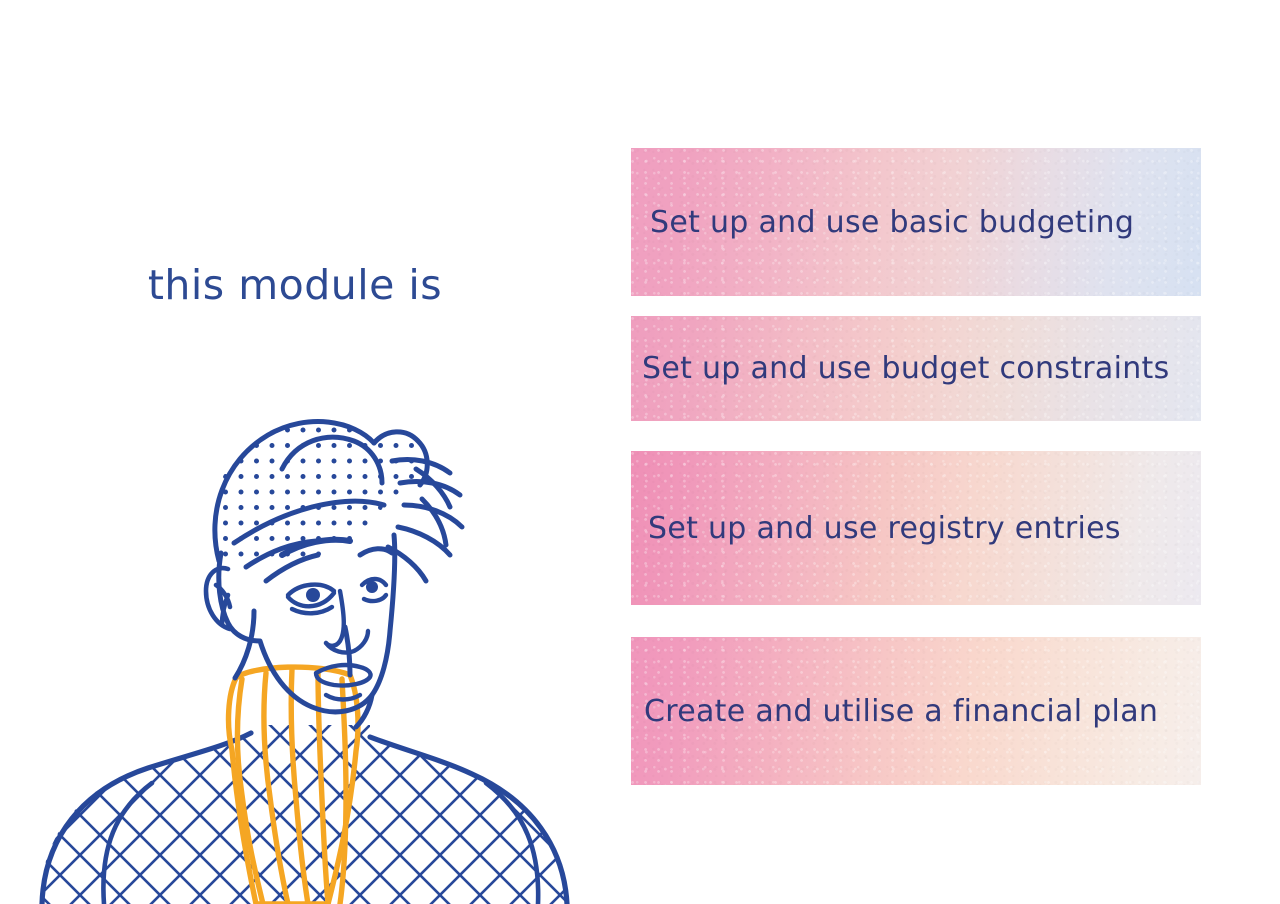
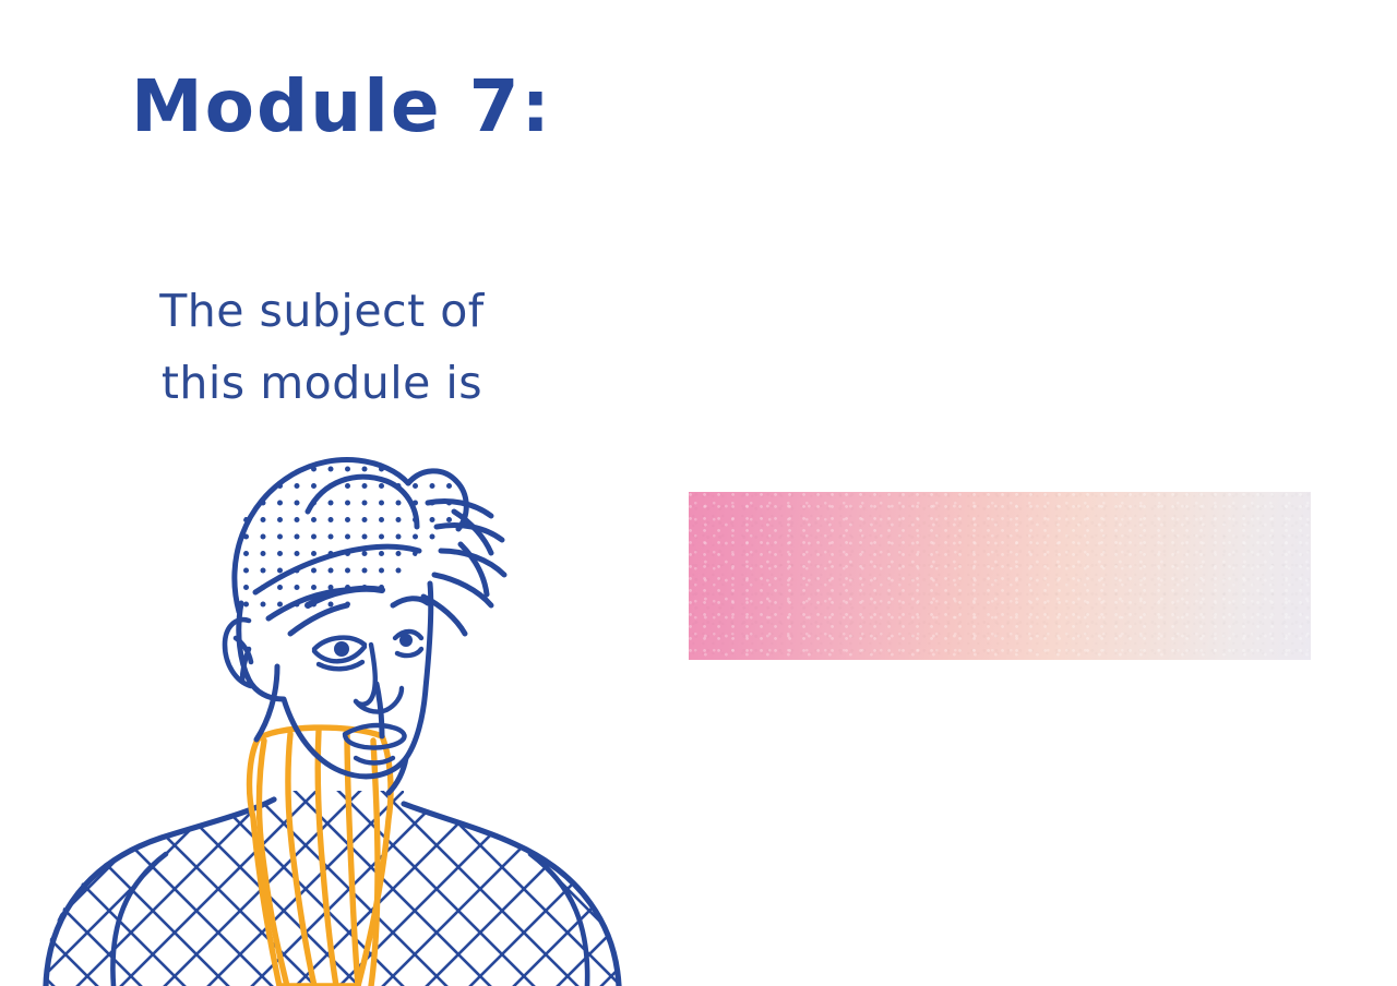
+ Module 7:
+ The subject of
  this module is
- Set up and use basic budgeting
- Set up and use budget constraints
- Set up and use registry entries
- Create and utilise a financial plan
